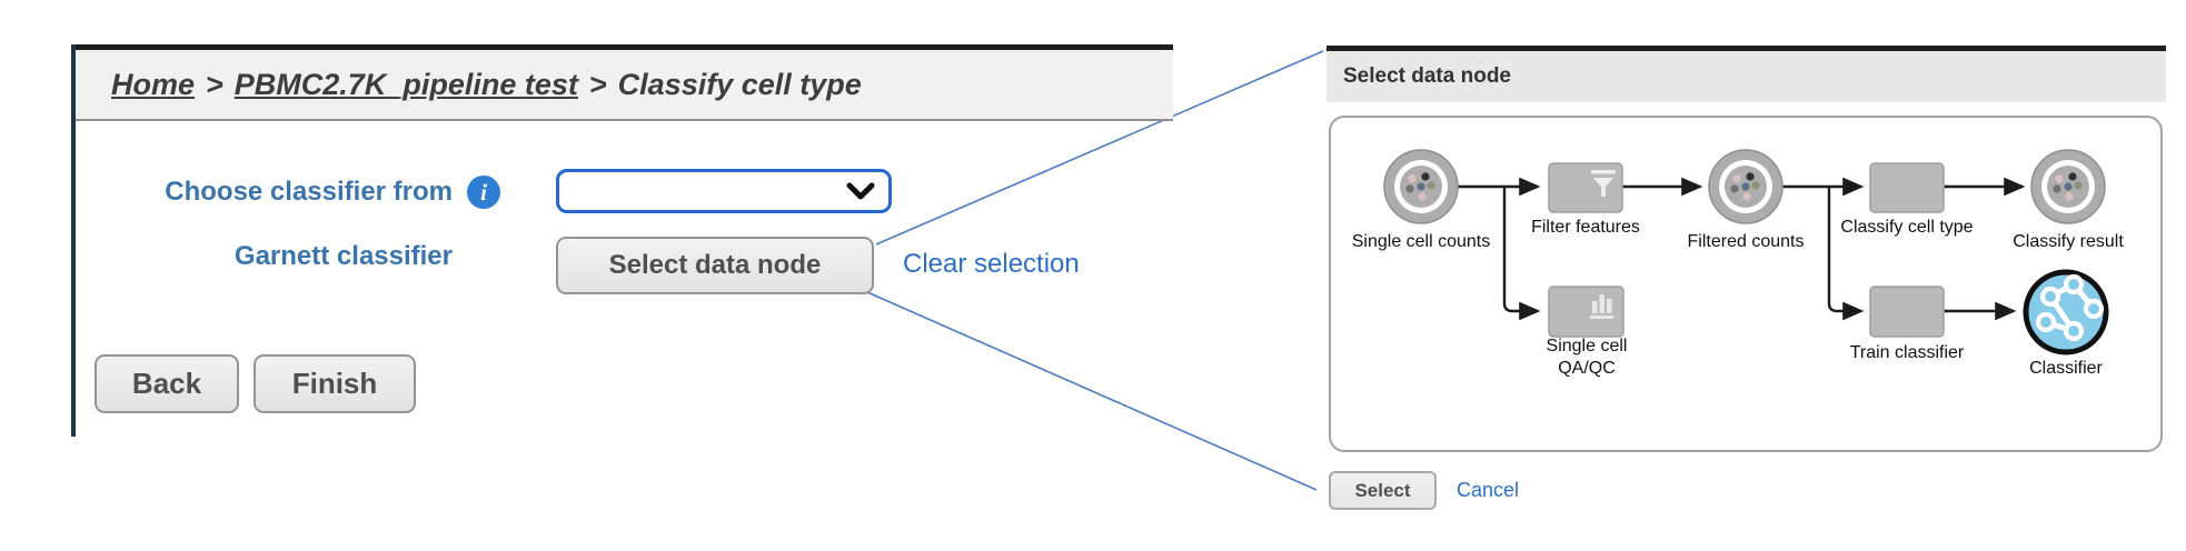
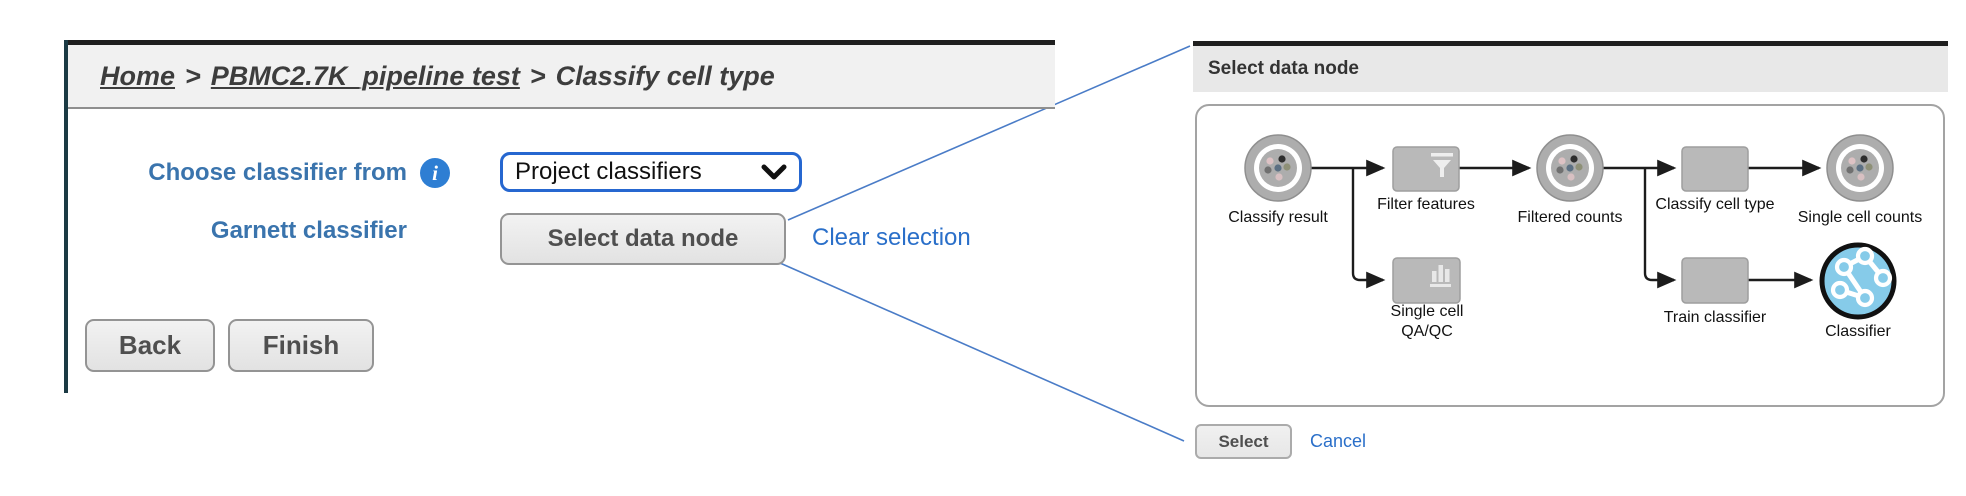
  Home > PBMC2.7K_pipeline test > Classify cell type
  Choose classifier from
  i
+ Project classifiers
  Garnett classifier
  Select data node
  Clear selection
  Back
  Finish
  Select data node
- Single cell counts
+ Classify result
  Filter features
  Filtered counts
  Classify cell type
- Classify result
+ Single cell counts
  Single cell
  QA/QC
  Train classifier
  Classifier
  Select
  Cancel
